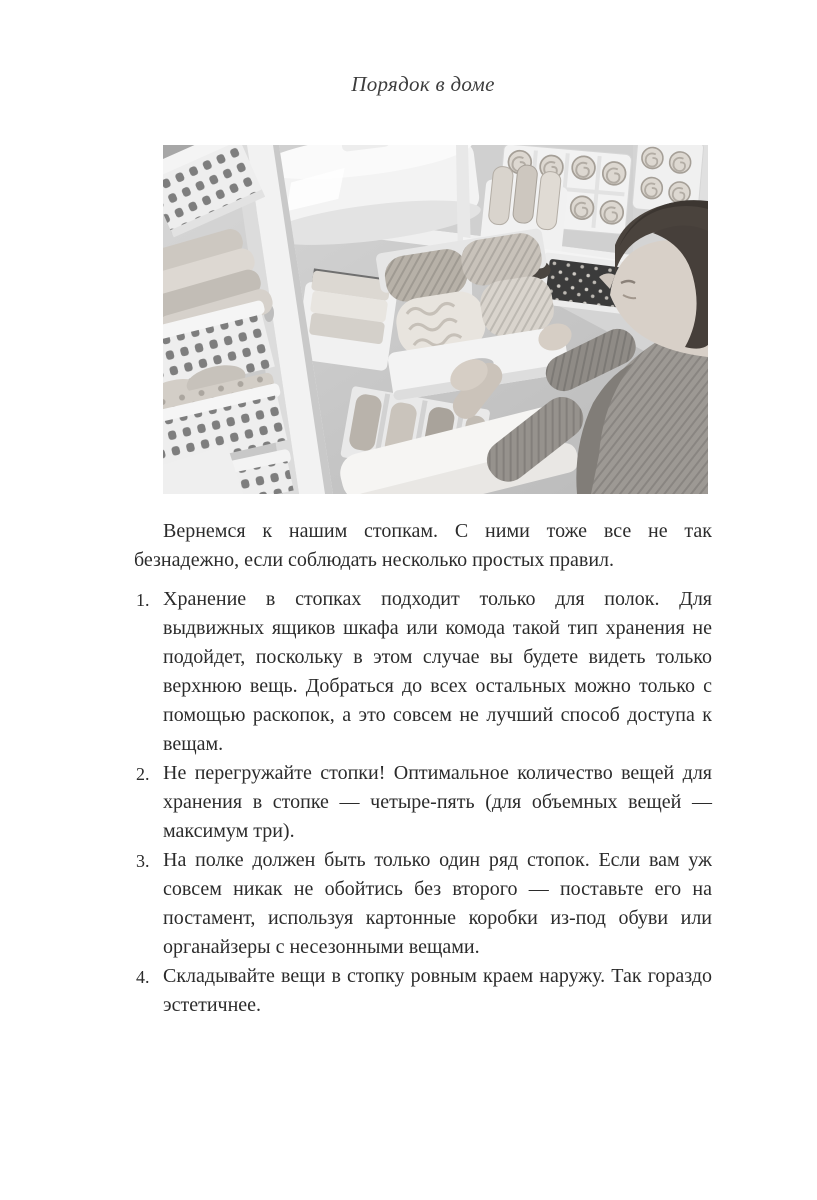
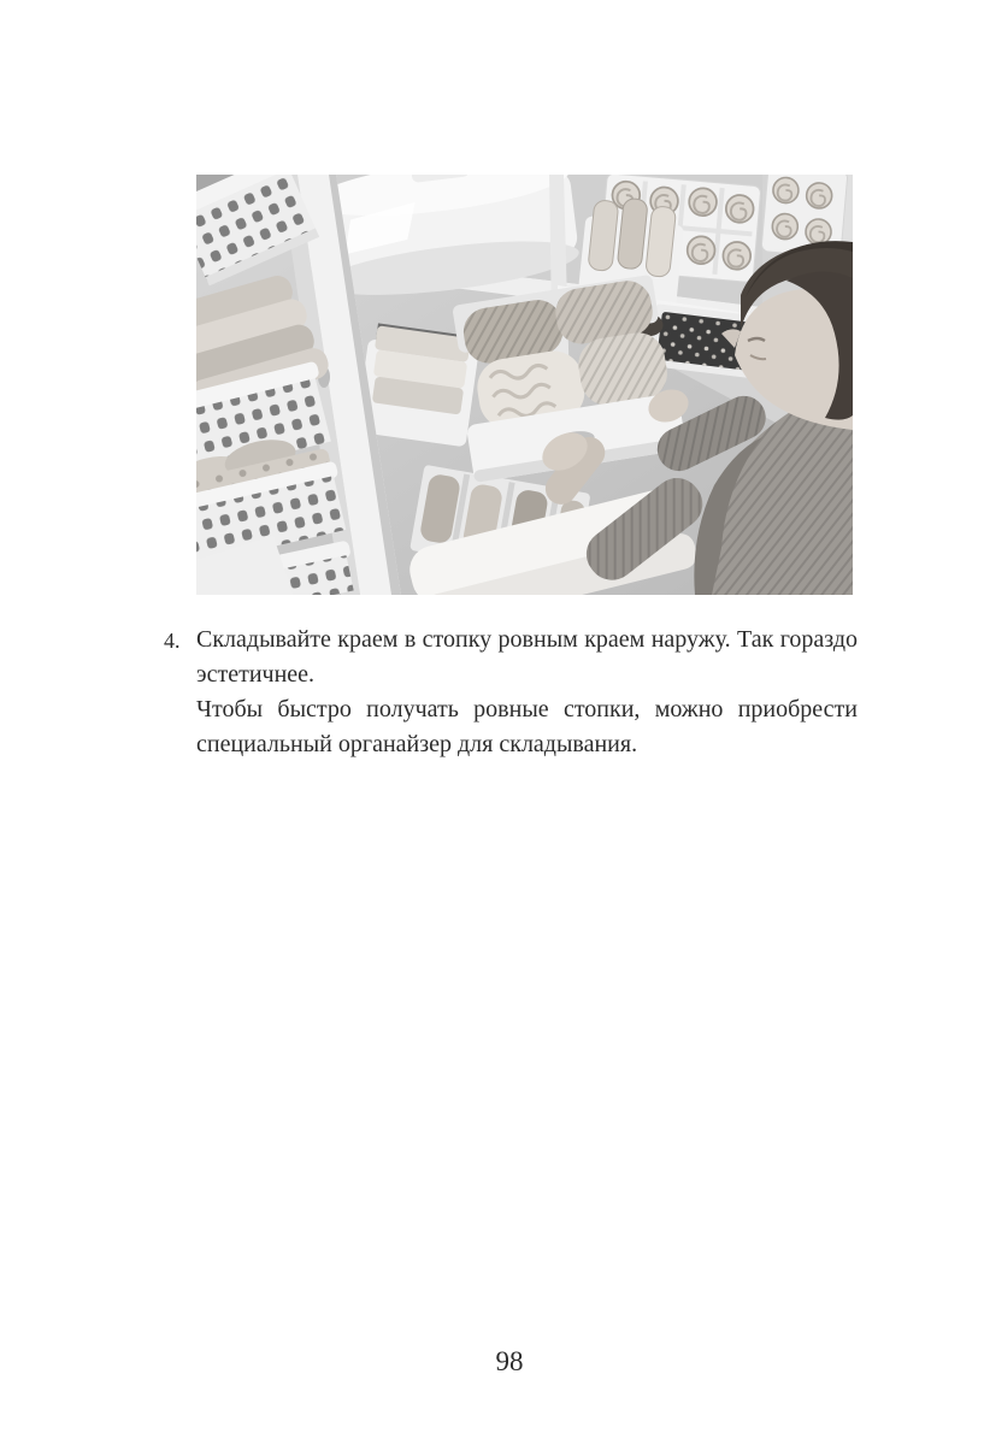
- Порядок в доме
- Вернемся к нашим стопкам. С ними тоже все не так безнадежно, если соблюдать несколько простых правил.
- 1.
- Хранение в стопках подходит только для полок. Для выдвижных ящиков шкафа или комода такой тип хранения не подойдет, поскольку в этом случае вы будете видеть только верхнюю вещь. Добраться до всех остальных можно только с помощью раскопок, а это совсем не лучший способ доступа к вещам.
- 2.
- Не перегружайте стопки! Оптимальное количество вещей для хранения в стопке — четыре-пять (для объемных вещей — максимум три).
- 3.
- На полке должен быть только один ряд стопок. Если вам уж совсем никак не обойтись без второго — поставьте его на постамент, используя картонные коробки из-под обуви или органайзеры с несезонными вещами.
  4.
- Складывайте вещи в стопку ровным краем наружу. Так гораздо эстетичнее.
+ Складывайте краем в стопку ровным краем наружу. Так гораздо эстетичнее.
+ Чтобы быстро получать ровные стопки, можно приобрести специальный органайзер для складывания.
+ 98
